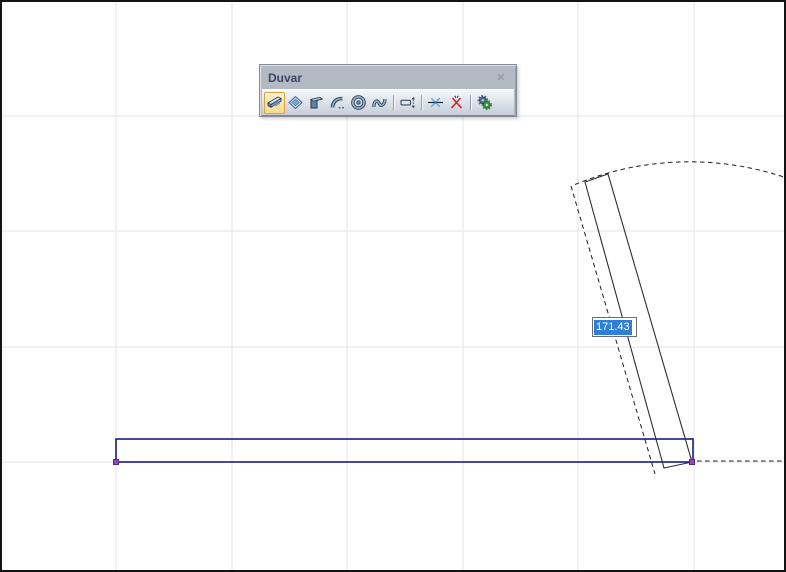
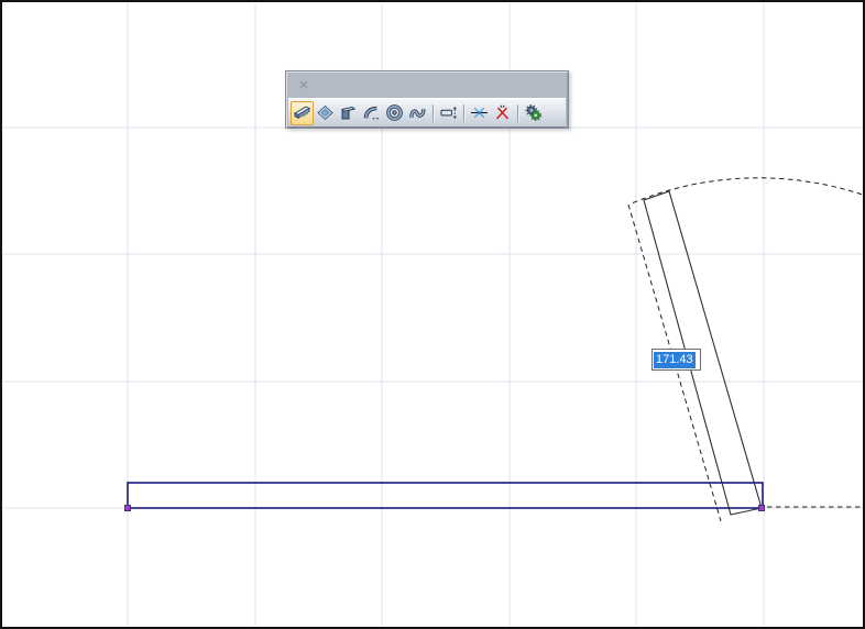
- Duvar
  ×
  171.43
